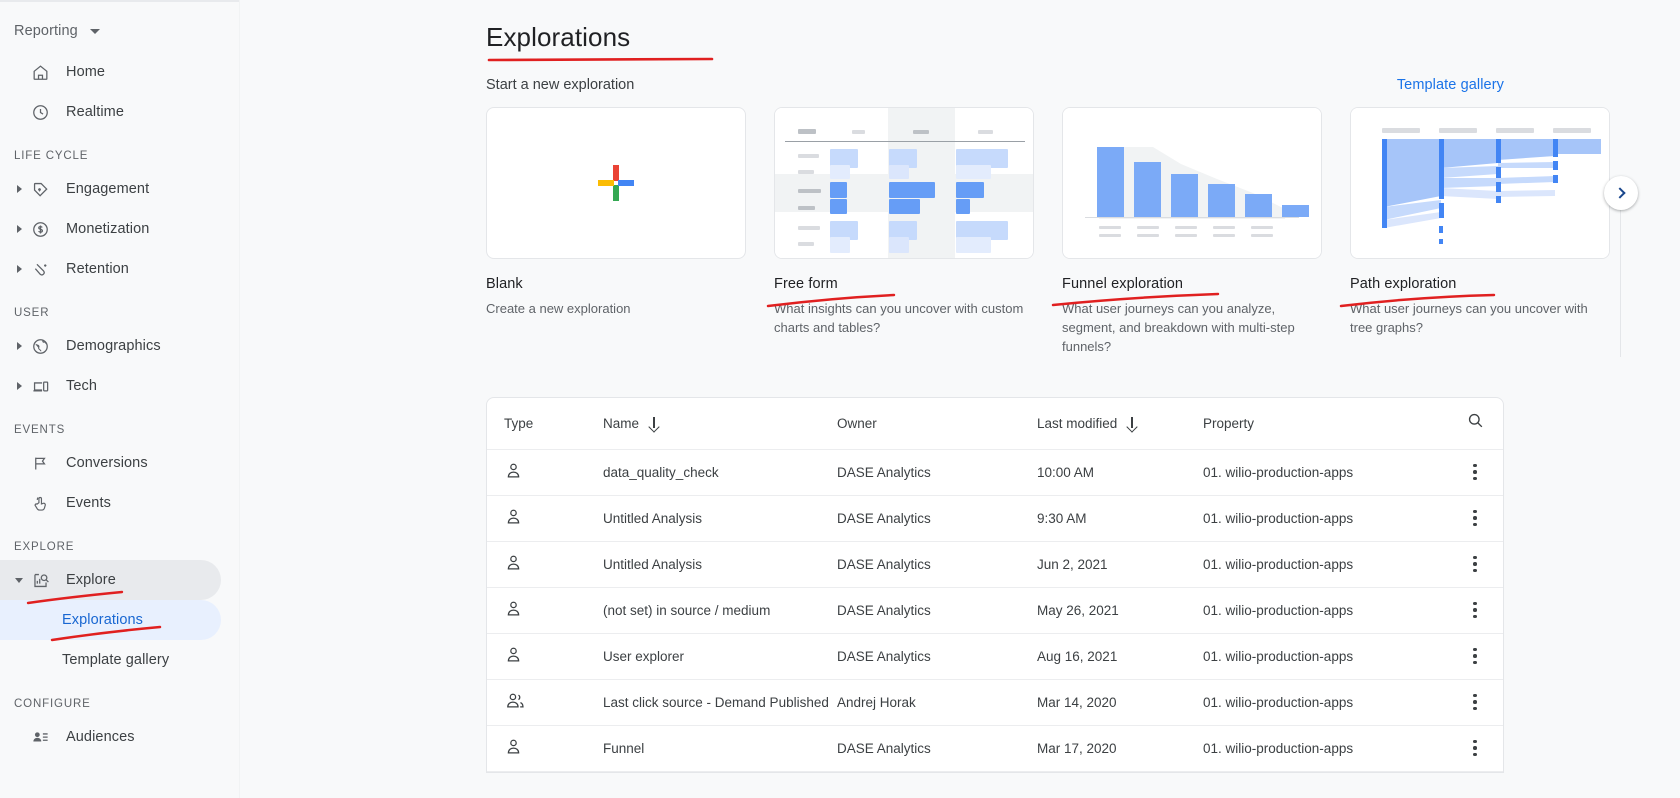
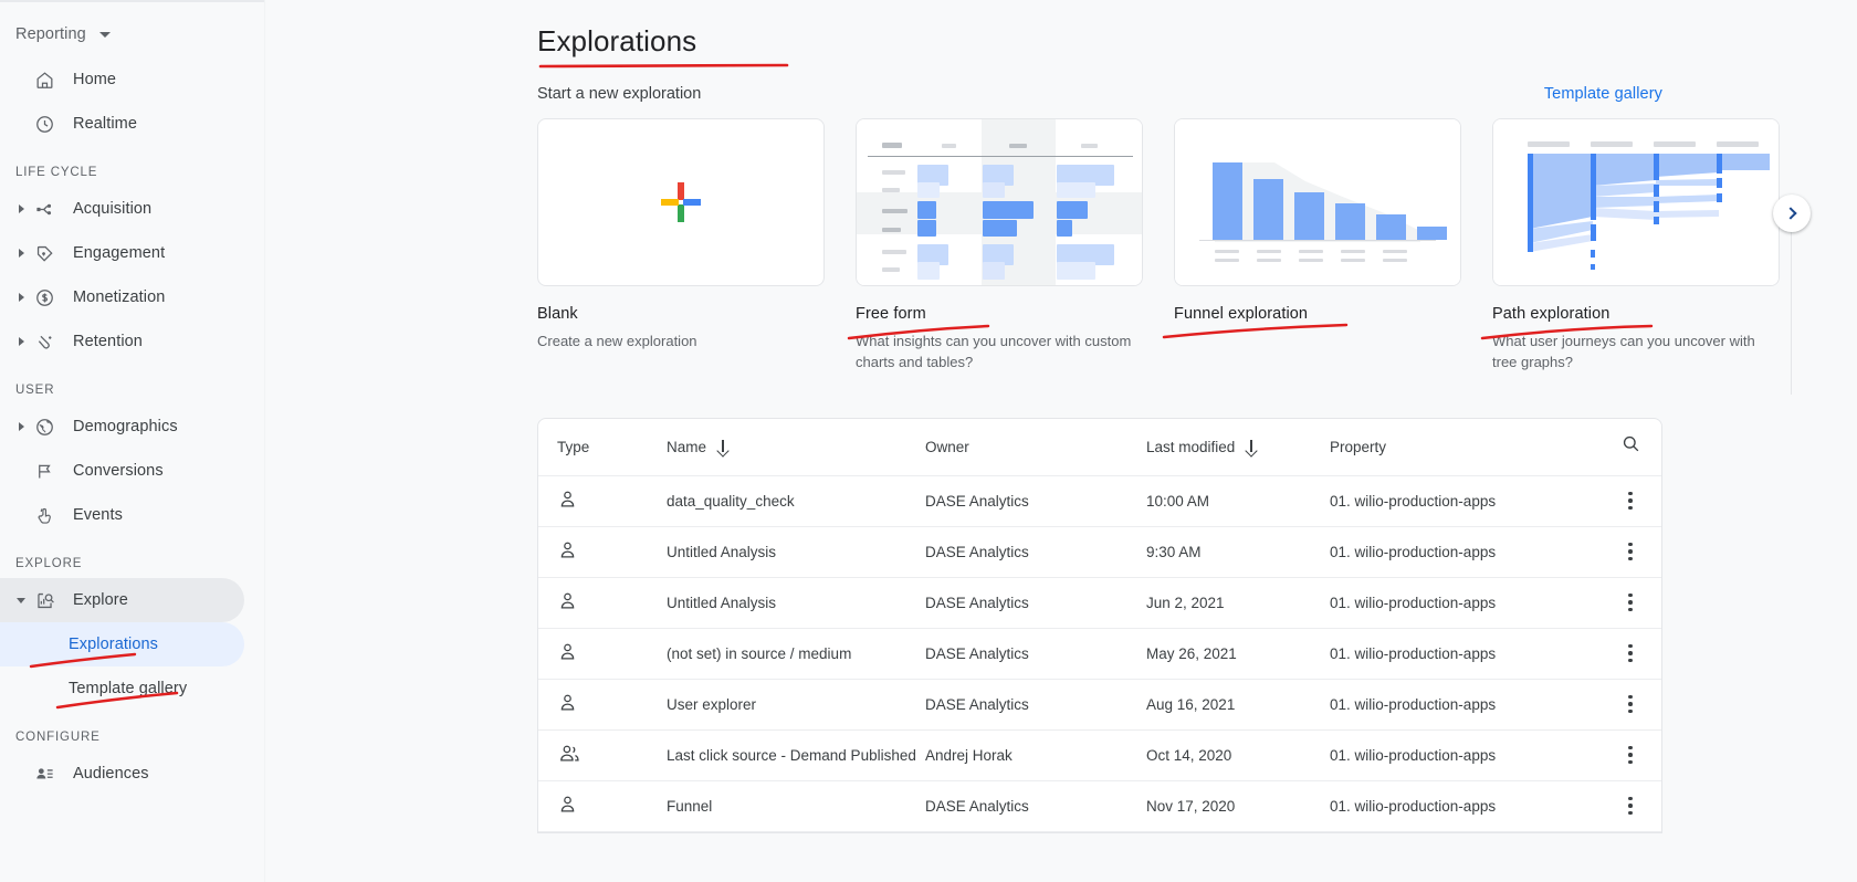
  Reporting
  Home
  Realtime
  LIFE CYCLE
+ Acquisition
  Engagement
  Monetization
  Retention
  USER
  Demographics
- Tech
- EVENTS
  Conversions
  Events
  EXPLORE
  Explore
  Explorations
  Template gallery
  CONFIGURE
  Audiences
  Explorations
  Start a new exploration
  Template gallery
  Blank
  Create a new exploration
  Free form
  What insights can you uncover with custom charts and tables?
  Funnel exploration
- What user journeys can you analyze, segment, and breakdown with multi-step funnels?
  Path exploration
  What user journeys can you uncover with tree graphs?
  Type
  Name
  Owner
  Last modified
  Property
  data_quality_check
  DASE Analytics
  10:00 AM
  01. wilio-production-apps
  Untitled Analysis
  DASE Analytics
  9:30 AM
  01. wilio-production-apps
  Untitled Analysis
  DASE Analytics
  Jun 2, 2021
  01. wilio-production-apps
  (not set) in source / medium
  DASE Analytics
  May 26, 2021
  01. wilio-production-apps
  User explorer
  DASE Analytics
  Aug 16, 2021
  01. wilio-production-apps
  Last click source - Demand Published
  Andrej Horak
- Mar 14, 2020
+ Oct 14, 2020
  01. wilio-production-apps
  Funnel
  DASE Analytics
- Mar 17, 2020
+ Nov 17, 2020
  01. wilio-production-apps
